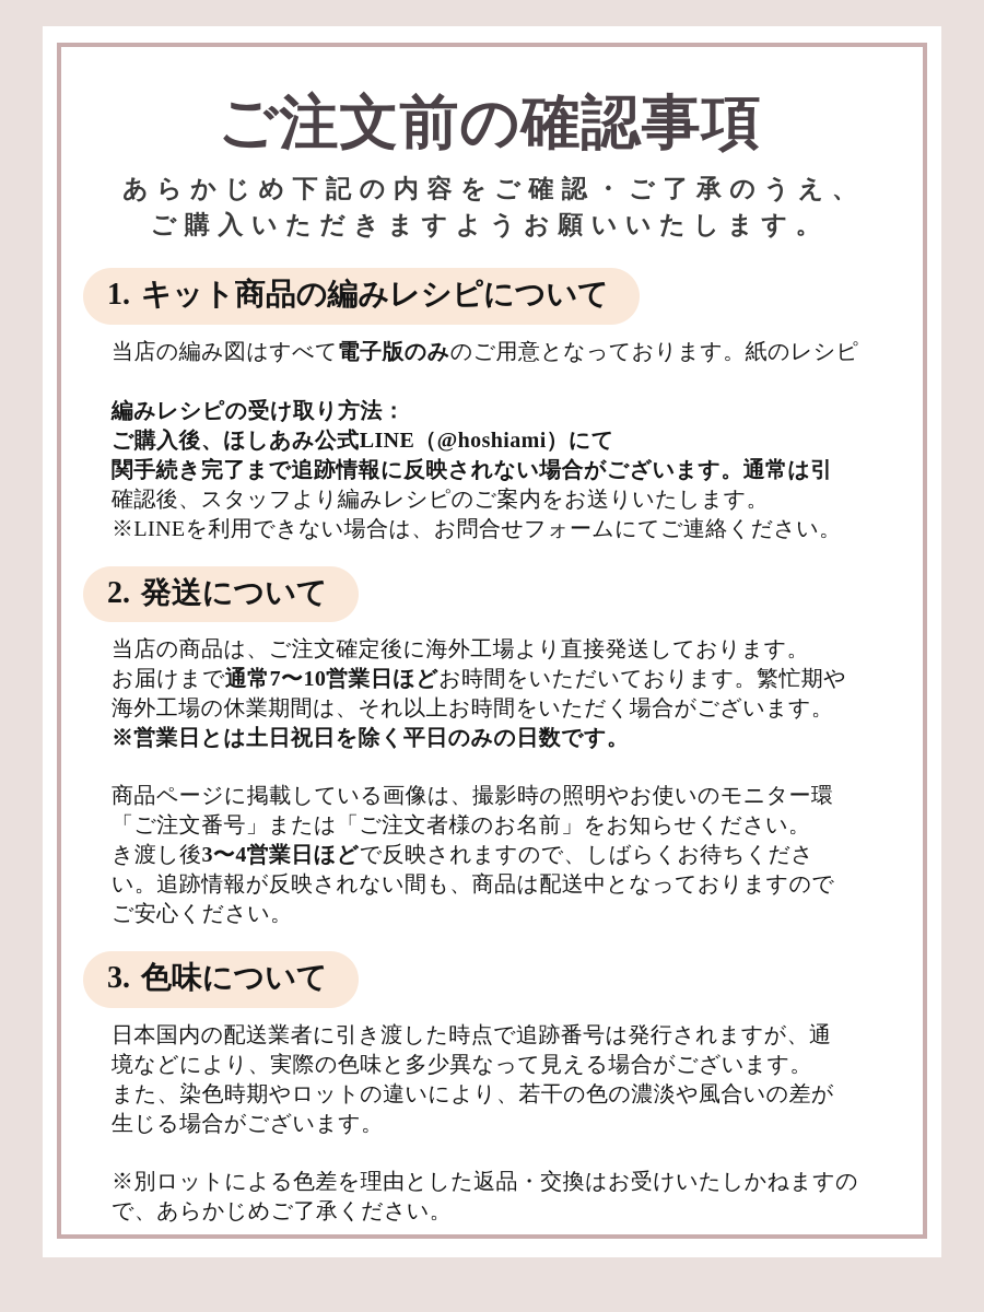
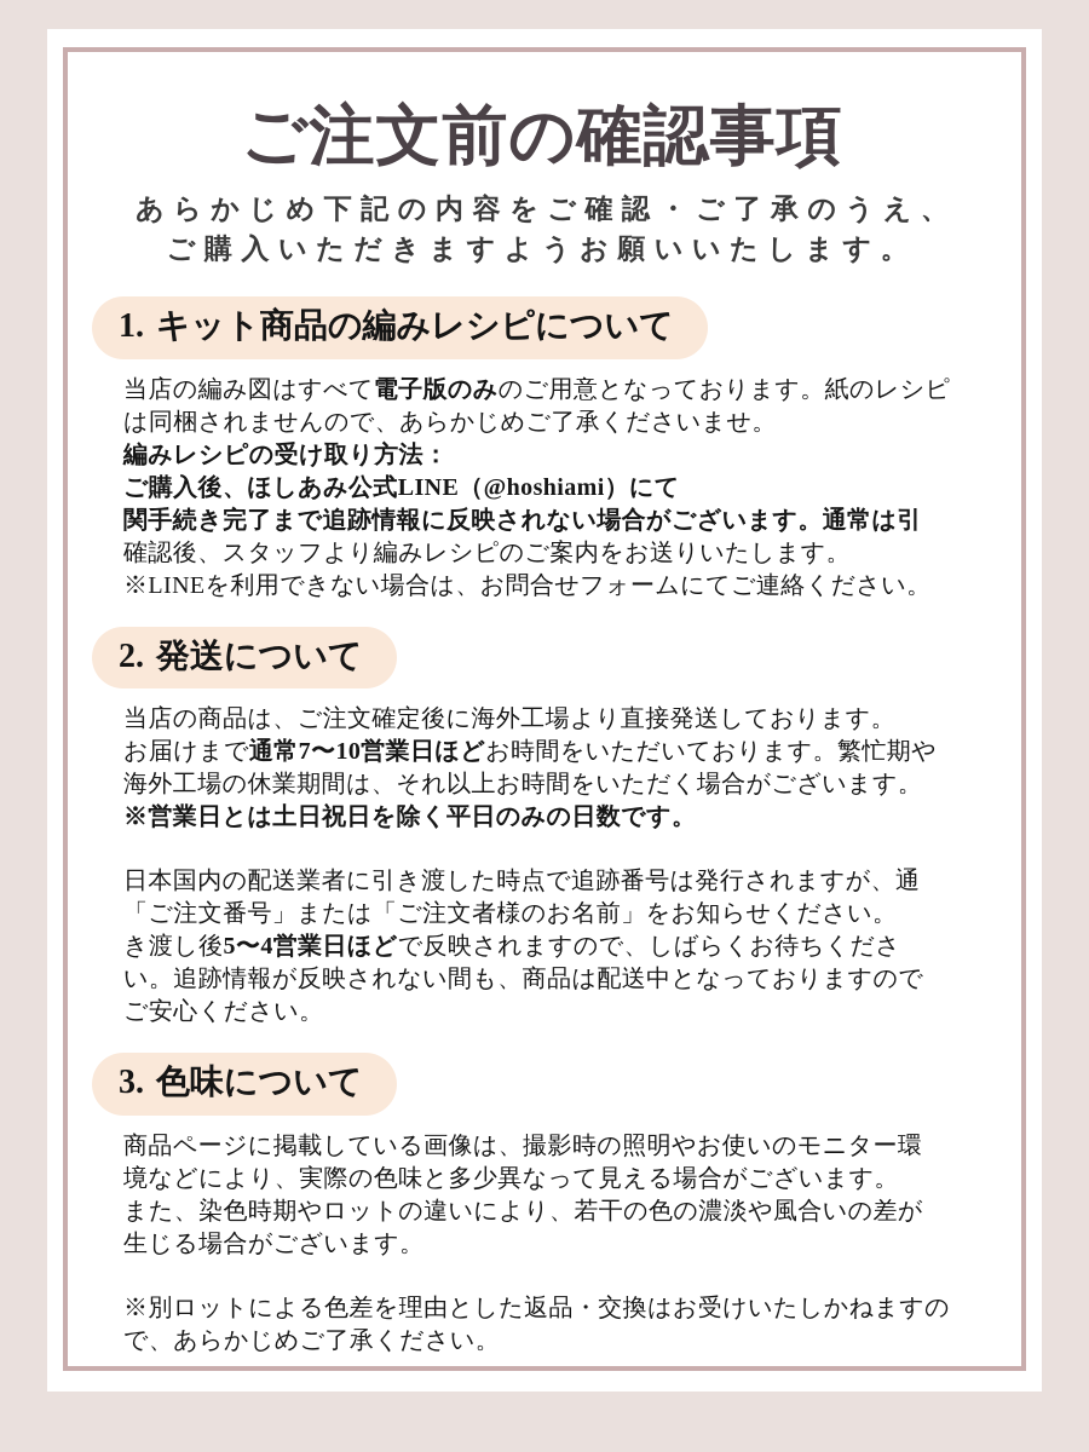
  ご注文前の確認事項
  あらかじめ下記の内容をご確認・ご了承のうえ、
  ご購入いただきますようお願いいたします。
  1. キット商品の編みレシピについて
  当店の編み図はすべて電子版のみのご用意となっております。紙のレシピ
+ は同梱されませんので、あらかじめご了承くださいませ。
  編みレシピの受け取り方法：
  ご購入後、ほしあみ公式LINE（@hoshiami）にて
  関手続き完了まで追跡情報に反映されない場合がございます。通常は引
  確認後、スタッフより編みレシピのご案内をお送りいたします。
  ※LINEを利用できない場合は、お問合せフォームにてご連絡ください。
  2. 発送について
  当店の商品は、ご注文確定後に海外工場より直接発送しております。
  お届けまで通常7〜10営業日ほどお時間をいただいております。繁忙期や
  海外工場の休業期間は、それ以上お時間をいただく場合がございます。
  ※営業日とは土日祝日を除く平日のみの日数です。
- 商品ページに掲載している画像は、撮影時の照明やお使いのモニター環
+ 日本国内の配送業者に引き渡した時点で追跡番号は発行されますが、通
  「ご注文番号」または「ご注文者様のお名前」をお知らせください。
- き渡し後3〜4営業日ほどで反映されますので、しばらくお待ちくださ
+ き渡し後5〜4営業日ほどで反映されますので、しばらくお待ちくださ
  い。追跡情報が反映されない間も、商品は配送中となっておりますので
  ご安心ください。
  3. 色味について
- 日本国内の配送業者に引き渡した時点で追跡番号は発行されますが、通
+ 商品ページに掲載している画像は、撮影時の照明やお使いのモニター環
  境などにより、実際の色味と多少異なって見える場合がございます。
  また、染色時期やロットの違いにより、若干の色の濃淡や風合いの差が
  生じる場合がございます。
  ※別ロットによる色差を理由とした返品・交換はお受けいたしかねますの
  で、あらかじめご了承ください。
